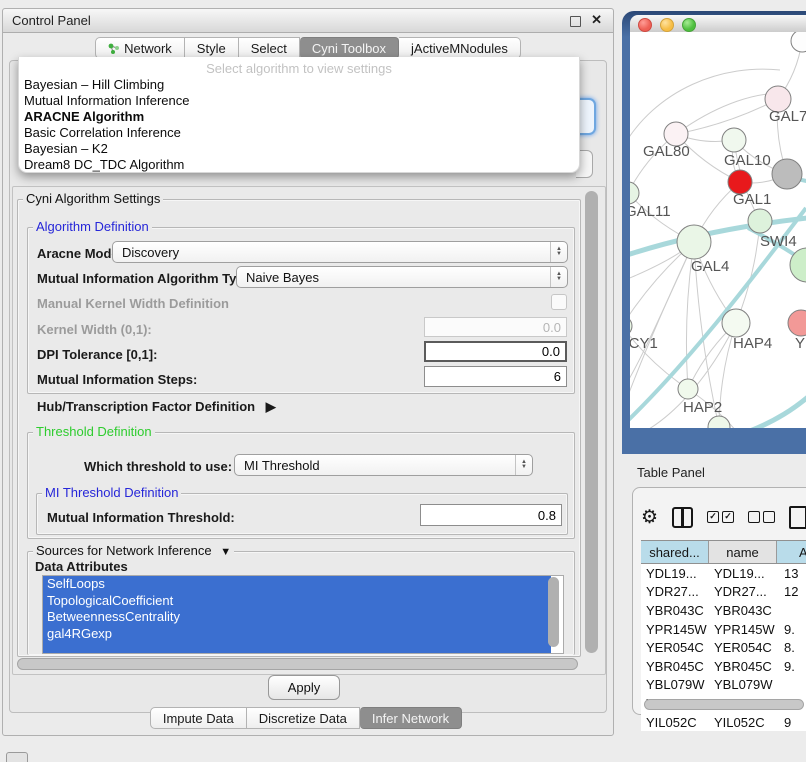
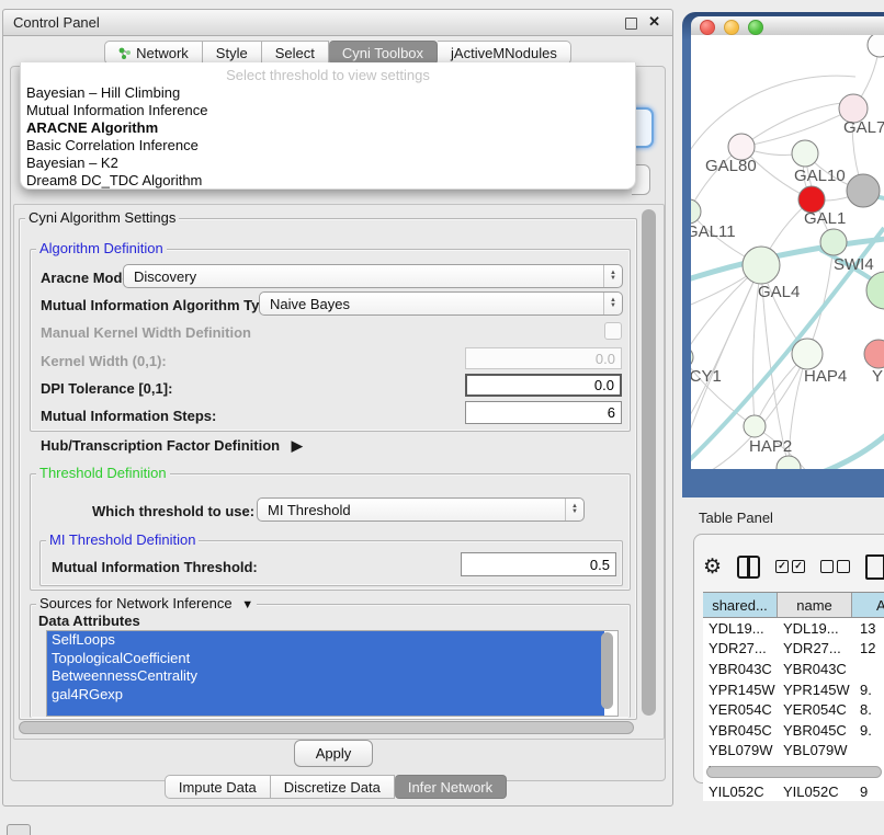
  Control Panel
  ✕
  Network
  Style
  Select
  Cyni Toolbox
  jActiveMNodules
  Cyni Algorithm Settings
  Algorithm Definition
  Aracne Mod
  Discovery
  Mutual Information Algorithm Ty
  Naive Bayes
  Manual Kernel Width Definition
  Kernel Width (0,1):
  0.0
  DPI Tolerance [0,1]:
  0.0
  Mutual Information Steps:
  6
  Hub/Transcription Factor Definition ▶
  Threshold Definition
  Which threshold to use:
  MI Threshold
  MI Threshold Definition
  Mutual Information Threshold:
- 0.8
+ 0.5
  Sources for Network Inference ▼
  Data Attributes
  SelfLoops
  TopologicalCoefficient
  BetweennessCentrality
  gal4RGexp
  Apply
  Impute Data
  Discretize Data
  Infer Network
- Select algorithm to view settings
+ Select threshold to view settings
  Bayesian – Hill Climbing
  Mutual Information Inference
  ARACNE Algorithm
  Basic Correlation Inference
  Bayesian – K2
  Dream8 DC_TDC Algorithm
  GAL7
  GAL80
  GAL10
  GAL1
  GAL11
  GAL4
  SWI4
  CY1
  HAP4
  Y
  HAP2
  Table Panel
  ⚙
  ✓
  ✓
  shared...
  name
  A
  YDL19...
  YDL19...
  13
  YDR27...
  YDR27...
  12
  YBR043C
  YBR043C
  YPR145W
  YPR145W
  9.
  YER054C
  YER054C
  8.
  YBR045C
  YBR045C
  9.
  YBL079W
  YBL079W
  YIL052C
  YIL052C
  9
